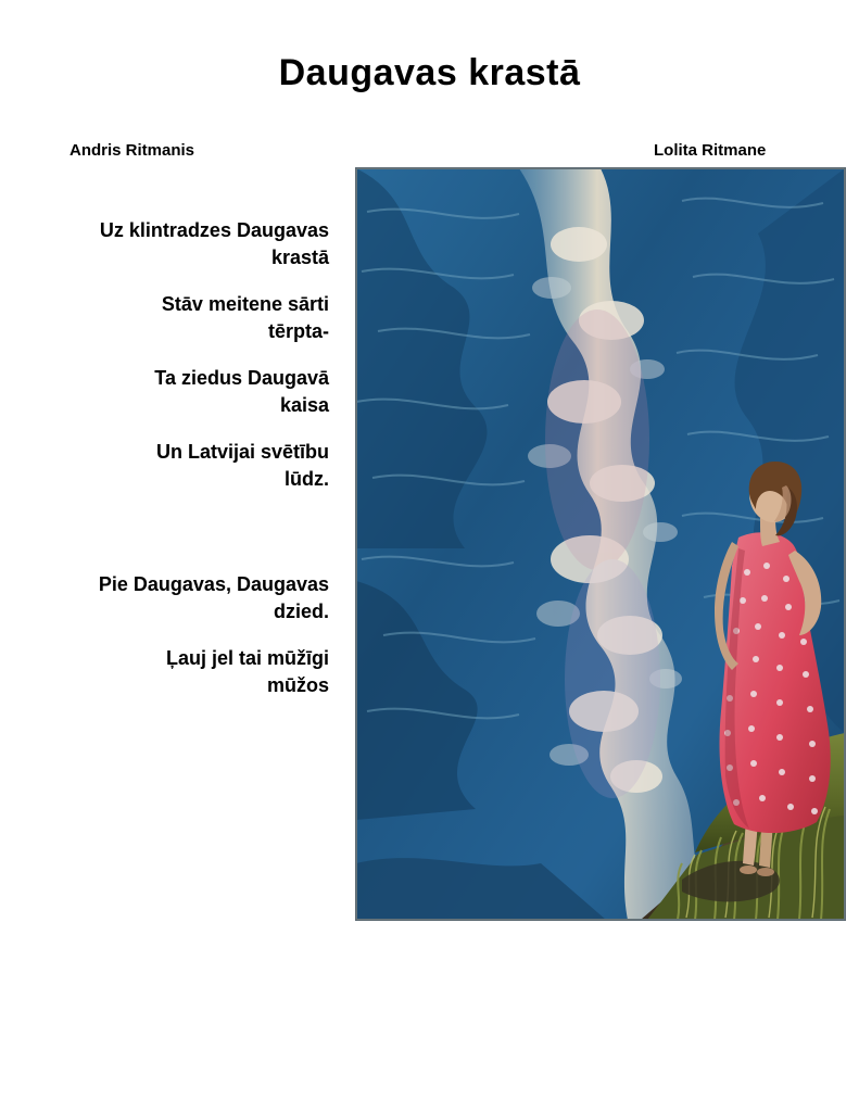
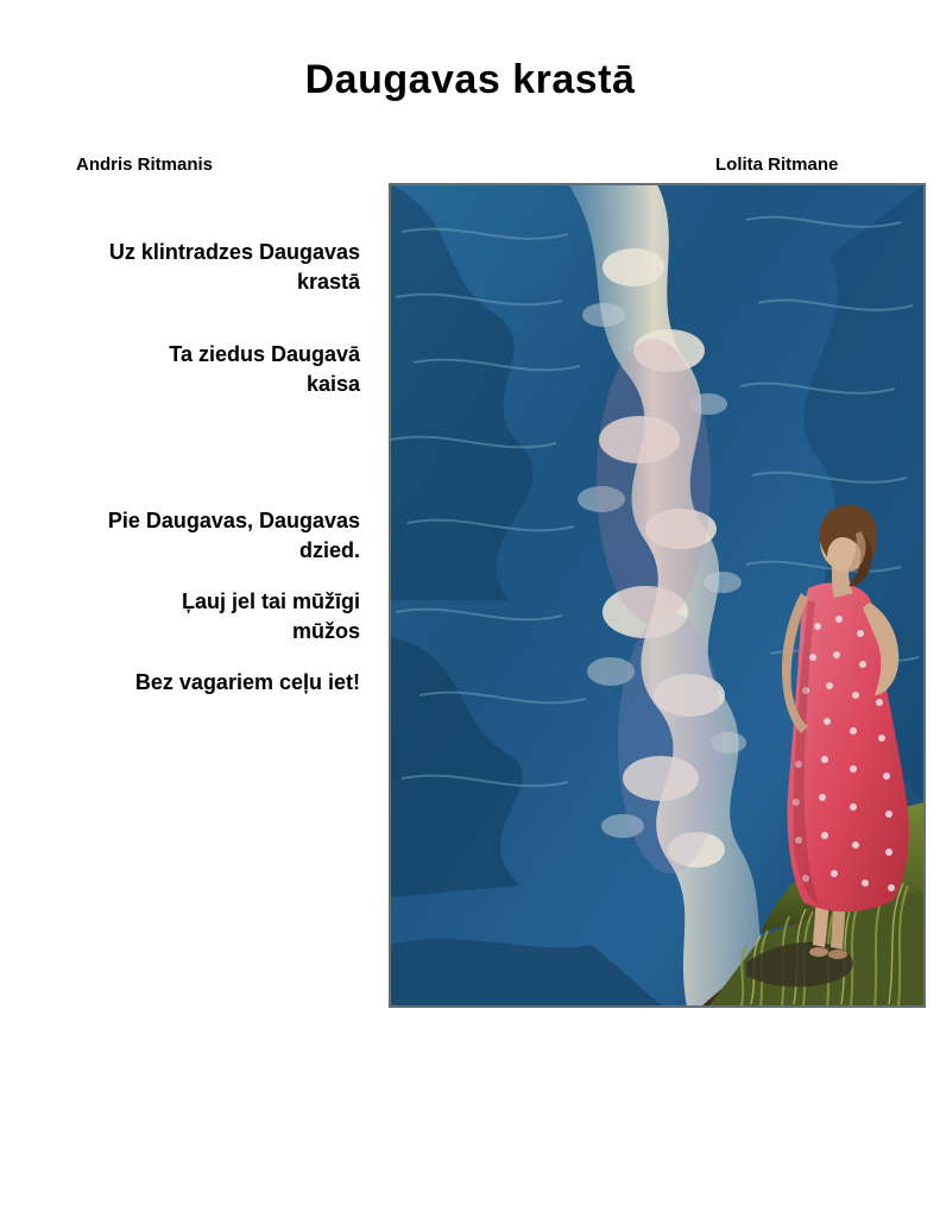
  Daugavas krastā
  Andris Ritmanis
  Lolita Ritmane
  Uz klintradzes Daugavas
  krastā
- Stāv meitene sārti
- tērpta-
  Ta ziedus Daugavā
  kaisa
- Un Latvijai svētību
- lūdz.
  Pie Daugavas, Daugavas
  dzied.
  Ļauj jel tai mūžīgi
  mūžos
+ Bez vagariem ceļu iet!
